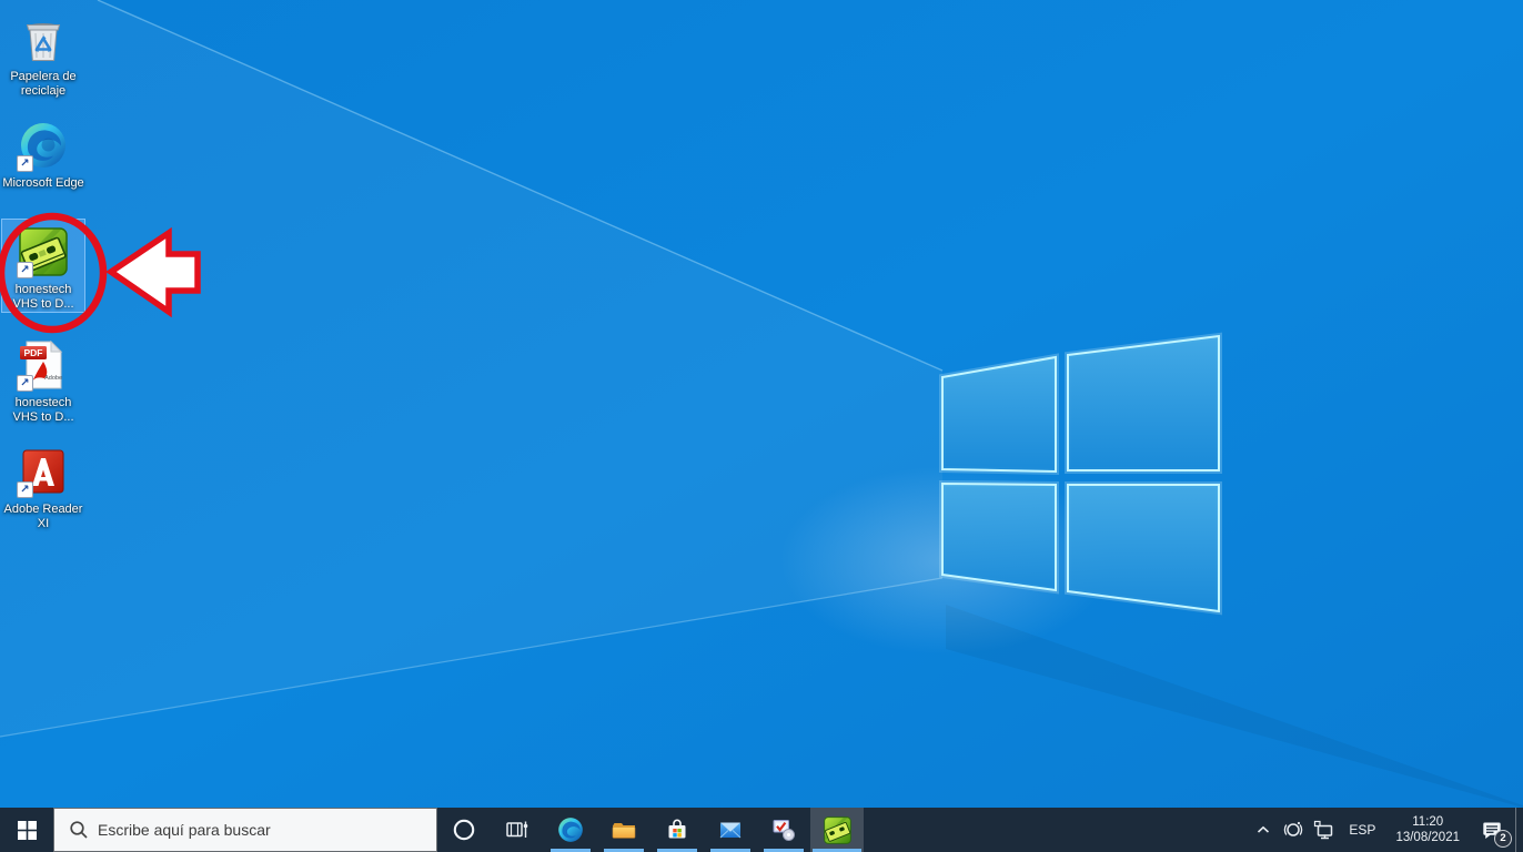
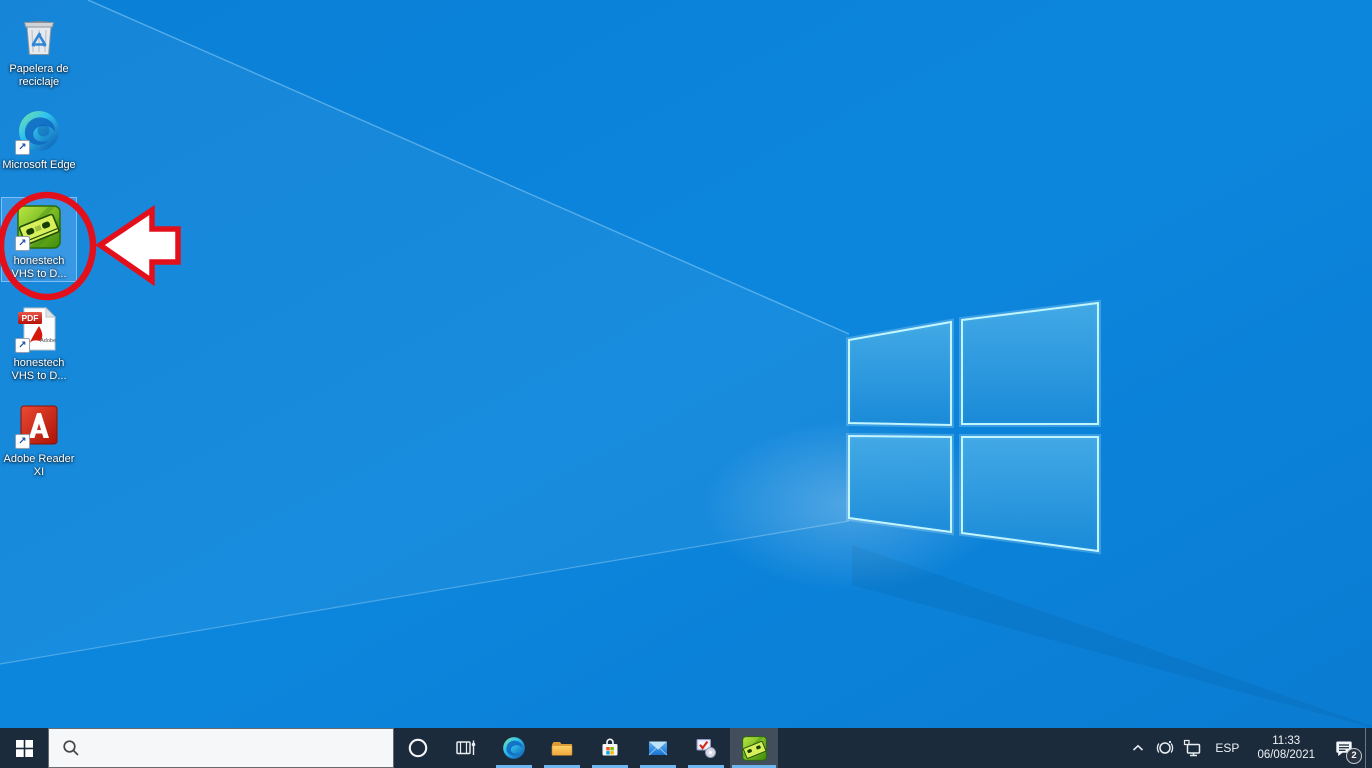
  Papelera de reciclaje
  ↗
  Microsoft Edge
  ↗
  honestech VHS to D...
  PDF
  ↗
  honestech VHS to D...
  ↗
  Adobe Reader XI
- Escribe aquí para buscar
  ESP
- 11:20
+ 11:33
- 13/08/2021
+ 06/08/2021
  2
